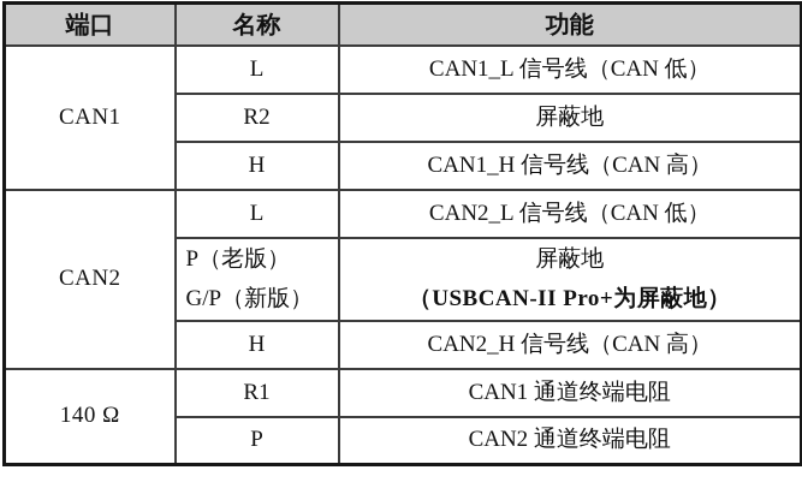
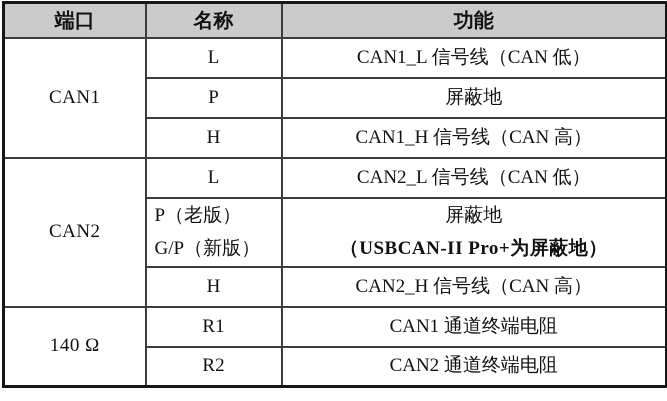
  端口	名称	功能
  CAN1	L	CAN1_L 信号线（CAN 低）
- R2	屏蔽地
+ P	屏蔽地
  H	CAN1_H 信号线（CAN 高）
  CAN2	L	CAN2_L 信号线（CAN 低）
  P（老版） G/P（新版）	屏蔽地 （USBCAN-II Pro+为屏蔽地）
  H	CAN2_H 信号线（CAN 高）
  140 Ω	R1	CAN1 通道终端电阻
- P	CAN2 通道终端电阻
+ R2	CAN2 通道终端电阻
